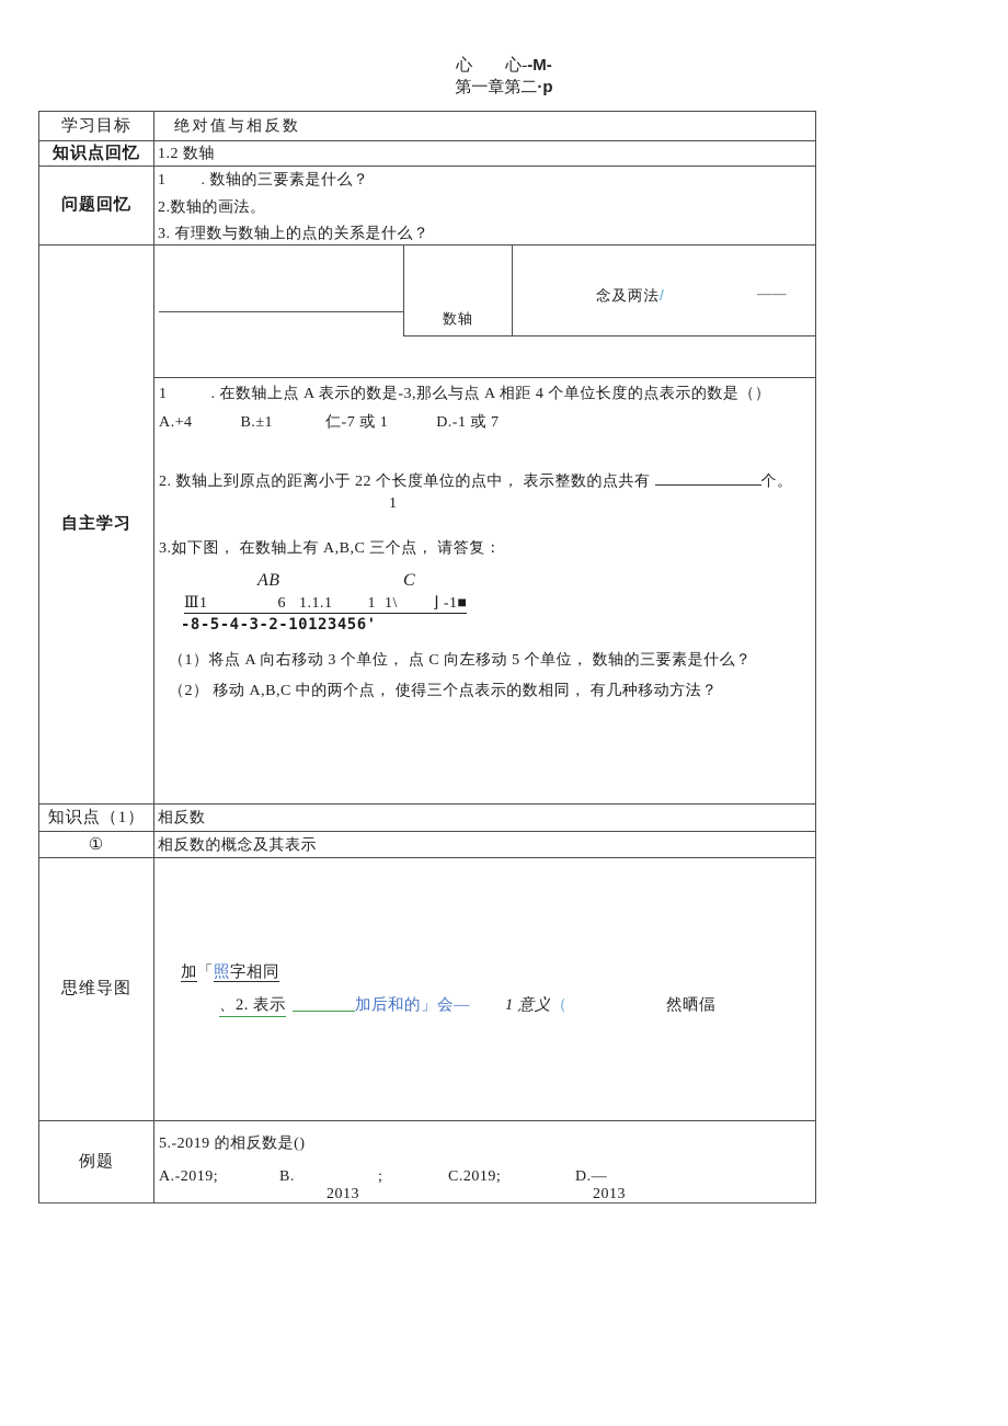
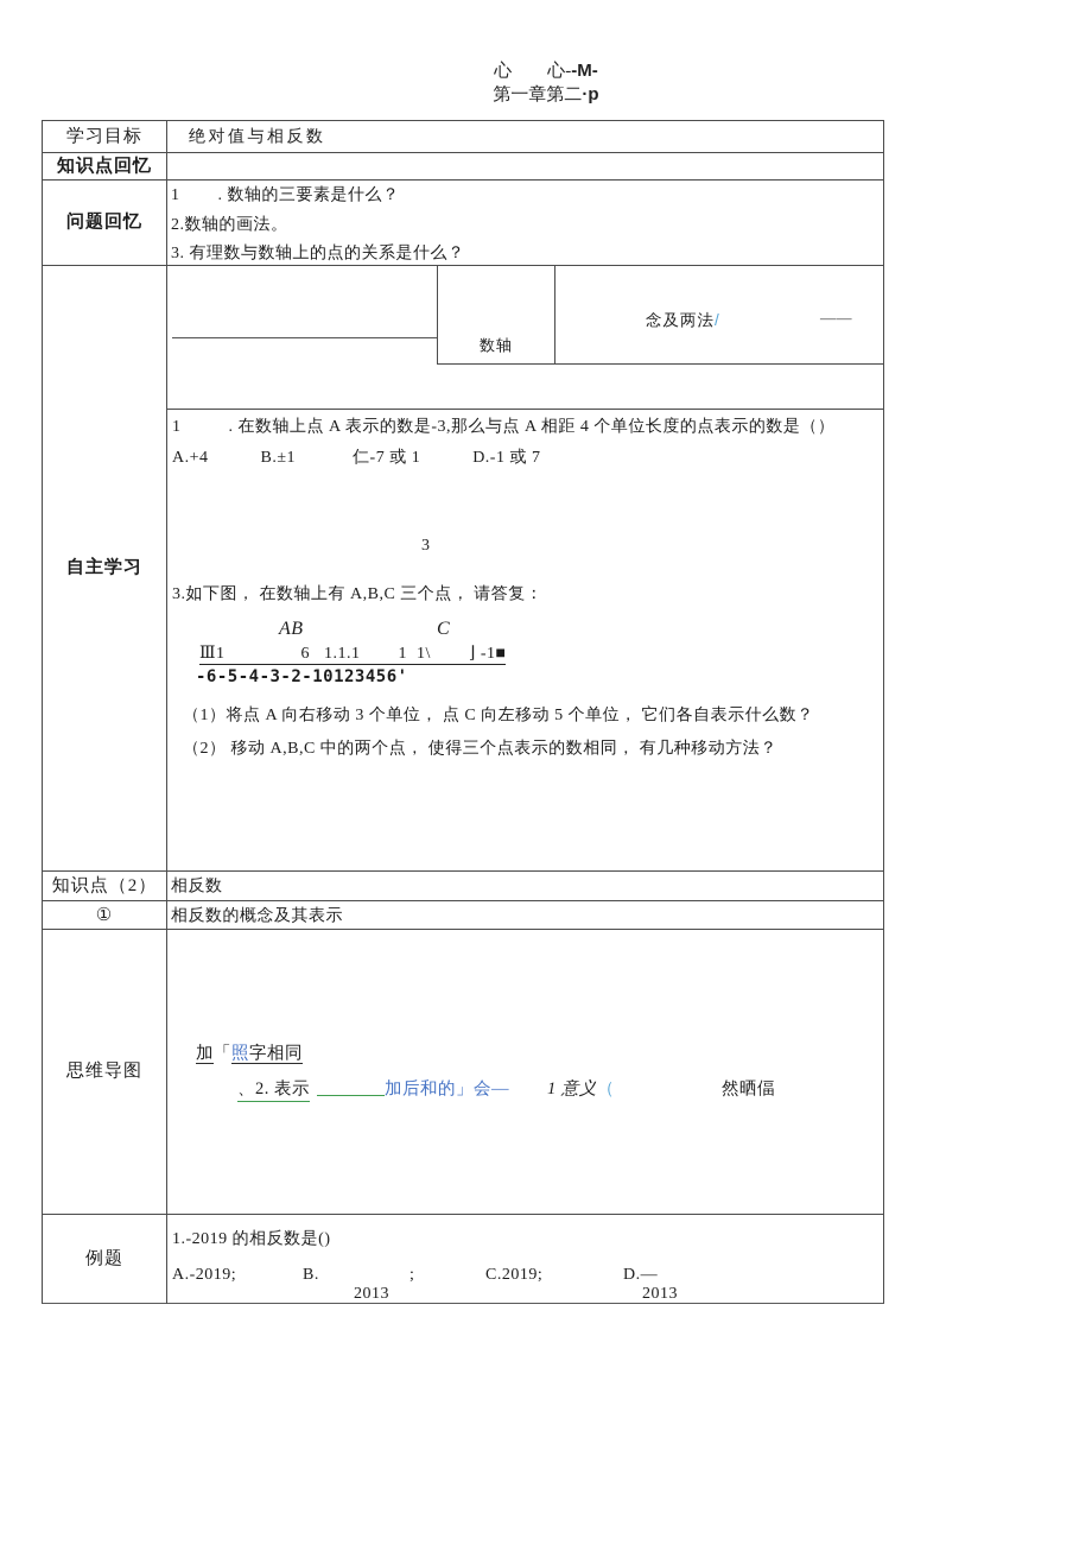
  心 心--M-
  第一章第二·p
  学习目标
  绝对值与相反数
  知识点回忆
- 1.2 数轴
  问题回忆
  1 . 数轴的三要素是什么？
  2.数轴的画法。
  3. 有理数与数轴上的点的关系是什么？
  自主学习
  数轴
  念及两法/
  ——
  1 . 在数轴上点 A 表示的数是-3,那么与点 A 相距 4 个单位长度的点表示的数是（）
  A.+4 B.±1 仁-7 或 1 D.-1 或 7
- 2. 数轴上到原点的距离小于 22 个长度单位的点中， 表示整数的点共有 个。
- 1
+ 3
  3.如下图， 在数轴上有 A,B,C 三个点， 请答复：
  AB
  C
  Ⅲ1 6 1.1.1 1 1\ ⌋ -1■
- -8-5-4-3-2-10123456'
+ -6-5-4-3-2-10123456'
- （1）将点 A 向右移动 3 个单位， 点 C 向左移动 5 个单位， 数轴的三要素是什么？
+ （1）将点 A 向右移动 3 个单位， 点 C 向左移动 5 个单位， 它们各自表示什么数？
  （2） 移动 A,B,C 中的两个点， 使得三个点表示的数相同， 有几种移动方法？
- 知识点（1）
+ 知识点（2）
  相反数
  ①
  相反数的概念及其表示
  思维导图
  加「照字相同
  、2. 表示
  加后和的」会—
  1 意义（
  然晒偪
  例题
- 5.-2019 的相反数是()
+ 1.-2019 的相反数是()
  A.-2019;
  B.
  ;
  C.2019;
  D.—
  2013
  2013
